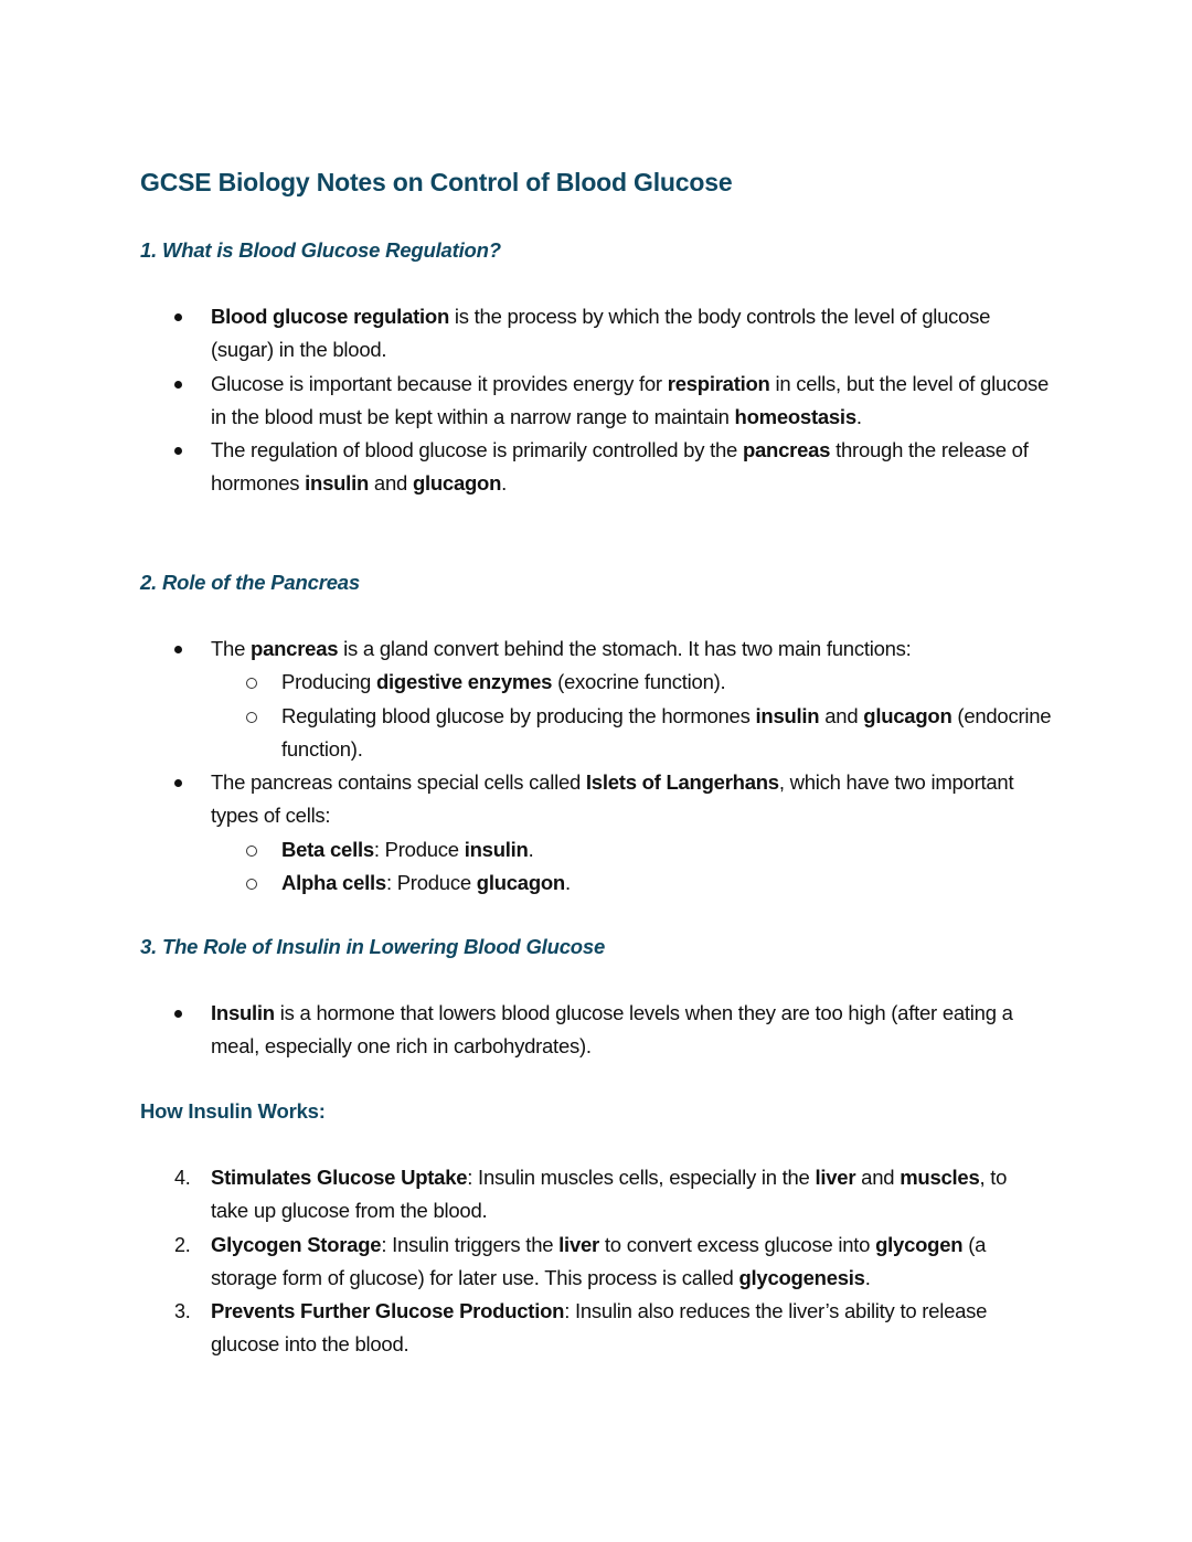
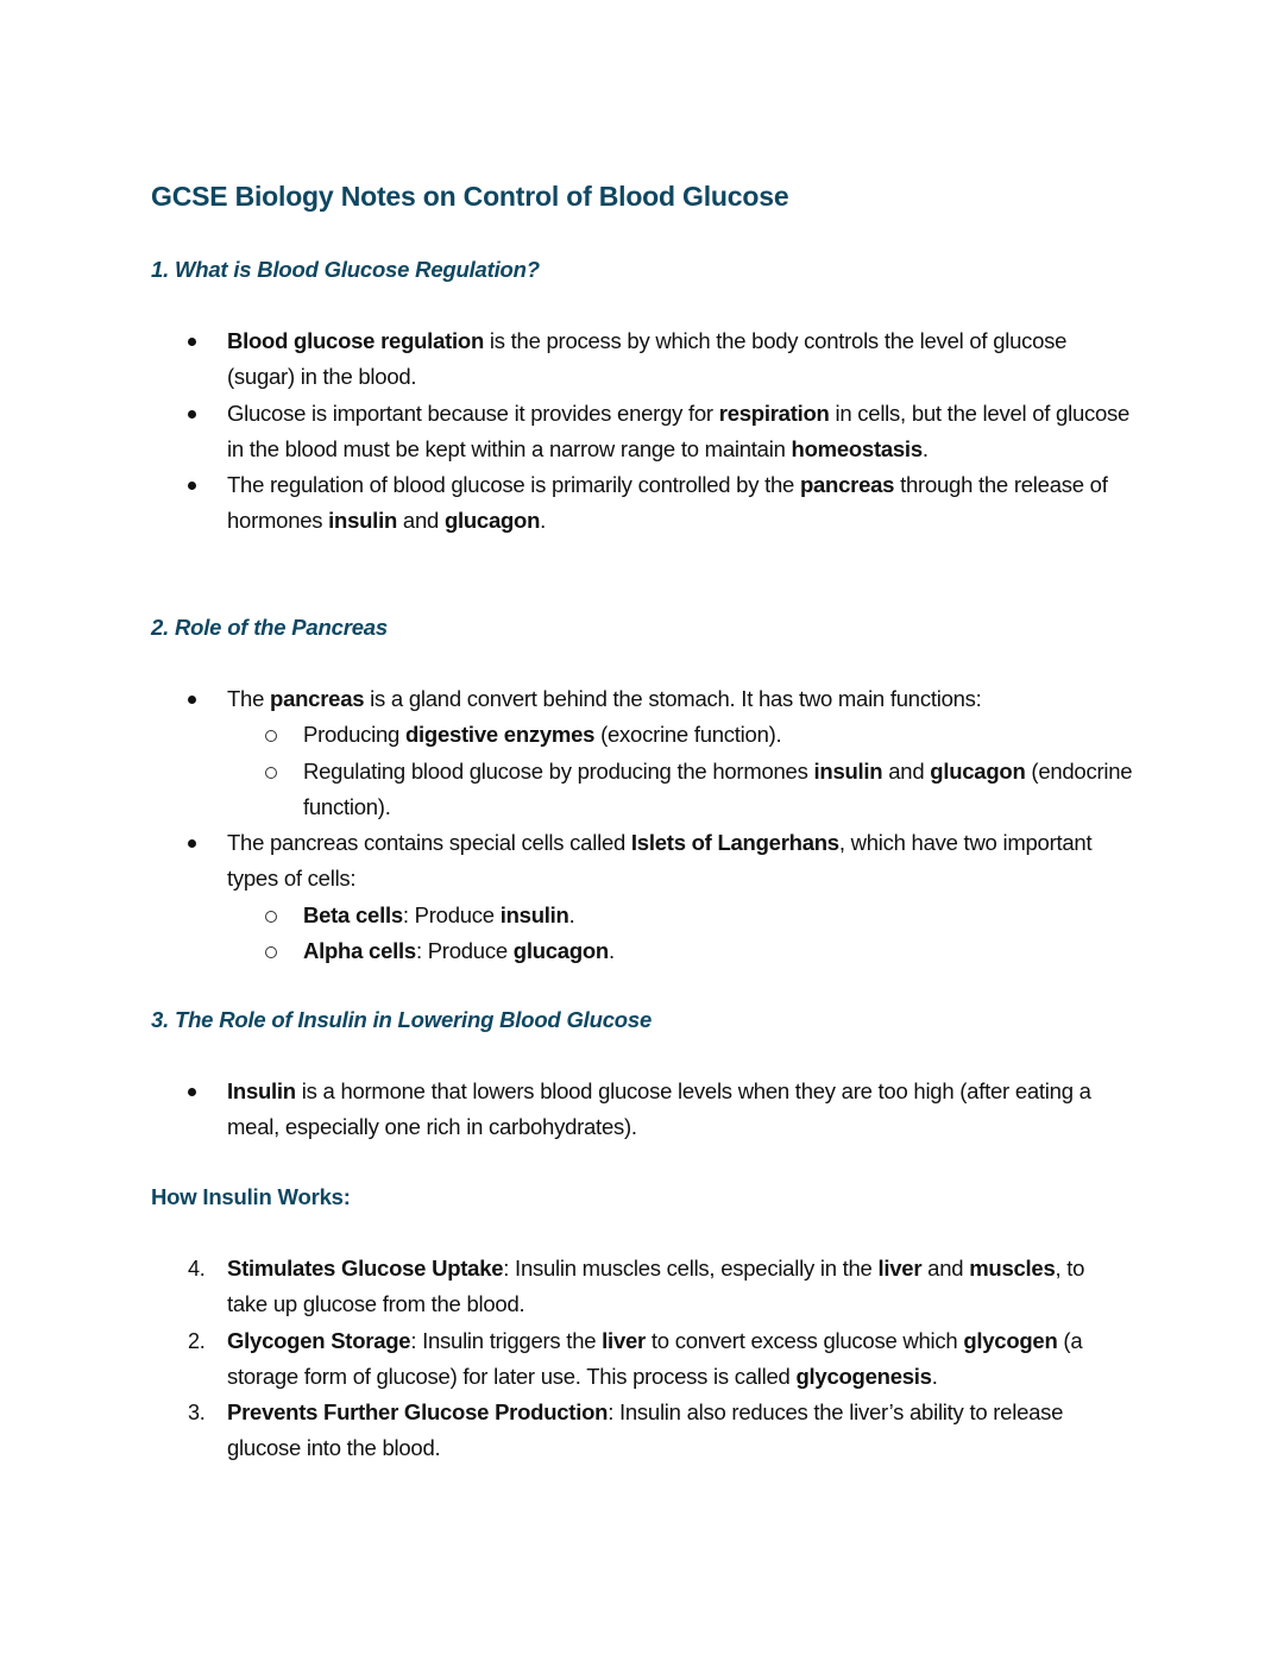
  GCSE Biology Notes on Control of Blood Glucose
  1. What is Blood Glucose Regulation?
  Blood glucose regulation is the process by which the body controls the level of glucose (sugar) in the blood.
  Glucose is important because it provides energy for respiration in cells, but the level of glucose in the blood must be kept within a narrow range to maintain homeostasis.
  The regulation of blood glucose is primarily controlled by the pancreas through the release of hormones insulin and glucagon.
  2. Role of the Pancreas
  The pancreas is a gland convert behind the stomach. It has two main functions:
  Producing digestive enzymes (exocrine function).
  Regulating blood glucose by producing the hormones insulin and glucagon (endocrine function).
  The pancreas contains special cells called Islets of Langerhans, which have two important types of cells:
  Beta cells: Produce insulin.
  Alpha cells: Produce glucagon.
  3. The Role of Insulin in Lowering Blood Glucose
  Insulin is a hormone that lowers blood glucose levels when they are too high (after eating a meal, especially one rich in carbohydrates).
  How Insulin Works:
  4.
  Stimulates Glucose Uptake: Insulin muscles cells, especially in the liver and muscles, to take up glucose from the blood.
  2.
- Glycogen Storage: Insulin triggers the liver to convert excess glucose into glycogen (a storage form of glucose) for later use. This process is called glycogenesis.
+ Glycogen Storage: Insulin triggers the liver to convert excess glucose which glycogen (a storage form of glucose) for later use. This process is called glycogenesis.
  3.
  Prevents Further Glucose Production: Insulin also reduces the liver’s ability to release glucose into the blood.
